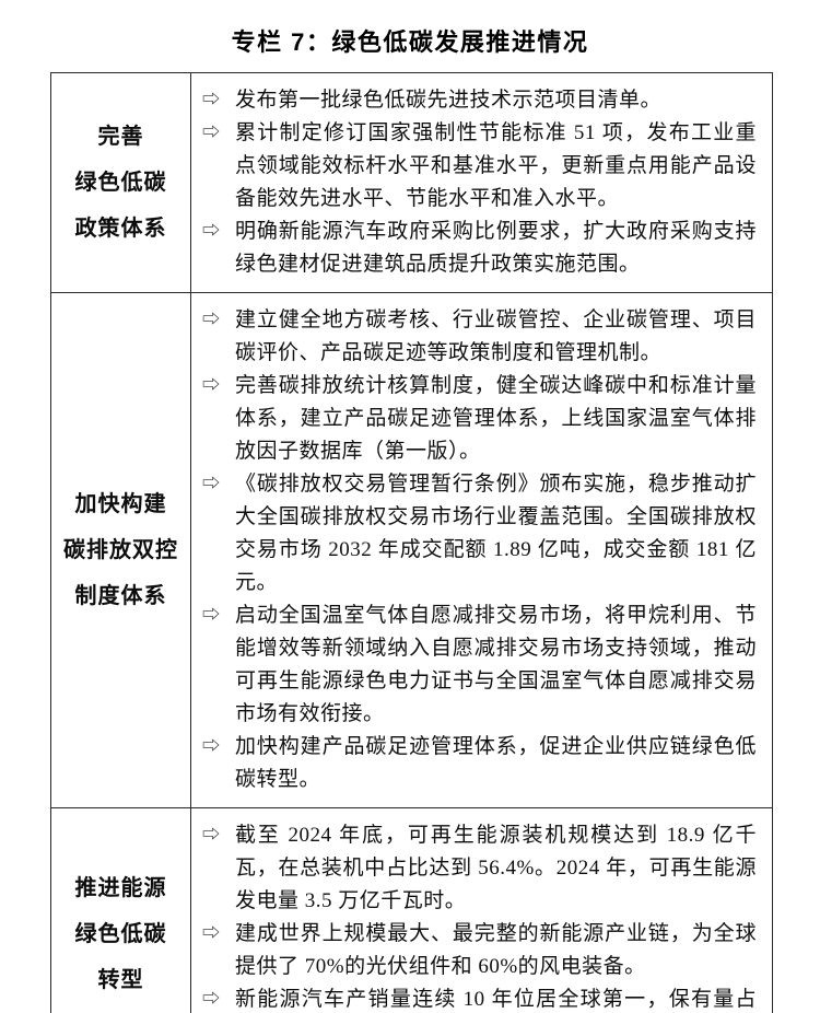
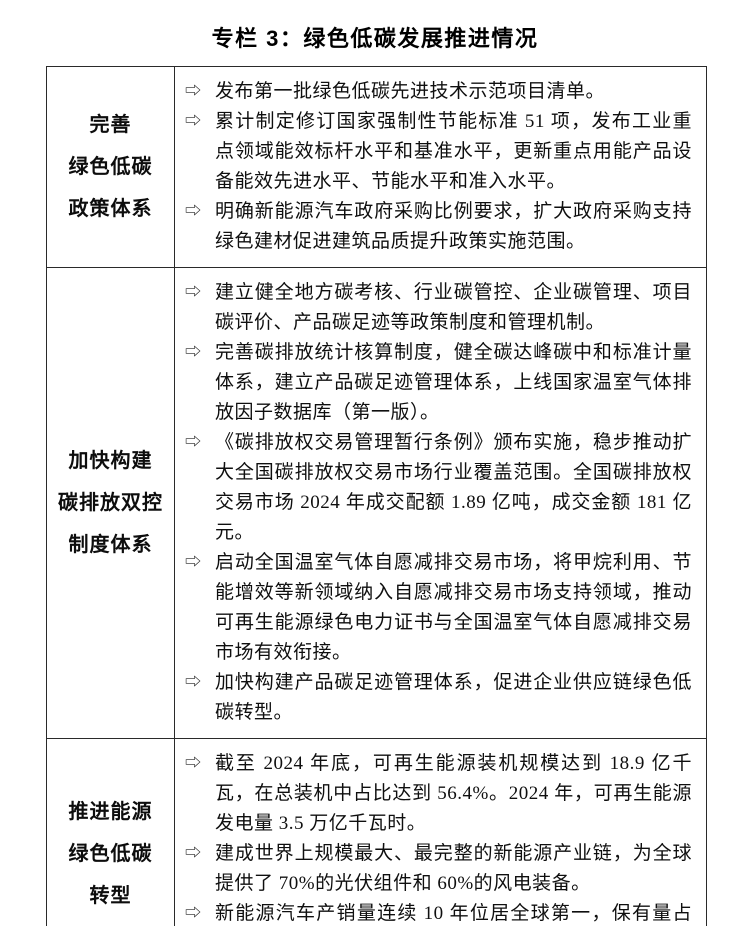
- 专栏 7：绿色低碳发展推进情况
+ 专栏 3：绿色低碳发展推进情况
  完善 绿色低碳 政策体系	⇨ 发布第一批绿色低碳先进技术示范项目清单。 ⇨ 累计制定修订国家强制性节能标准 51 项，发布工业重点领域能效标杆水平和基准水平，更新重点用能产品设备能效先进水平、节能水平和准入水平。 ⇨ 明确新能源汽车政府采购比例要求，扩大政府采购支持绿色建材促进建筑品质提升政策实施范围。
- 加快构建 碳排放双控 制度体系	⇨ 建立健全地方碳考核、行业碳管控、企业碳管理、项目碳评价、产品碳足迹等政策制度和管理机制。 ⇨ 完善碳排放统计核算制度，健全碳达峰碳中和标准计量体系，建立产品碳足迹管理体系，上线国家温室气体排放因子数据库（第一版）。 ⇨ 《碳排放权交易管理暂行条例》颁布实施，稳步推动扩大全国碳排放权交易市场行业覆盖范围。全国碳排放权交易市场 2032 年成交配额 1.89 亿吨，成交金额 181 亿元。 ⇨ 启动全国温室气体自愿减排交易市场，将甲烷利用、节能增效等新领域纳入自愿减排交易市场支持领域，推动可再生能源绿色电力证书与全国温室气体自愿减排交易市场有效衔接。 ⇨ 加快构建产品碳足迹管理体系，促进企业供应链绿色低碳转型。
+ 加快构建 碳排放双控 制度体系	⇨ 建立健全地方碳考核、行业碳管控、企业碳管理、项目碳评价、产品碳足迹等政策制度和管理机制。 ⇨ 完善碳排放统计核算制度，健全碳达峰碳中和标准计量体系，建立产品碳足迹管理体系，上线国家温室气体排放因子数据库（第一版）。 ⇨ 《碳排放权交易管理暂行条例》颁布实施，稳步推动扩大全国碳排放权交易市场行业覆盖范围。全国碳排放权交易市场 2024 年成交配额 1.89 亿吨，成交金额 181 亿元。 ⇨ 启动全国温室气体自愿减排交易市场，将甲烷利用、节能增效等新领域纳入自愿减排交易市场支持领域，推动可再生能源绿色电力证书与全国温室气体自愿减排交易市场有效衔接。 ⇨ 加快构建产品碳足迹管理体系，促进企业供应链绿色低碳转型。
  推进能源 绿色低碳 转型	⇨ 截至 2024 年底，可再生能源装机规模达到 18.9 亿千瓦，在总装机中占比达到 56.4%。2024 年，可再生能源发电量 3.5 万亿千瓦时。 ⇨ 建成世界上规模最大、最完整的新能源产业链，为全球提供了 70%的光伏组件和 60%的风电装备。 ⇨ 新能源汽车产销量连续 10 年位居全球第一，保有量占
